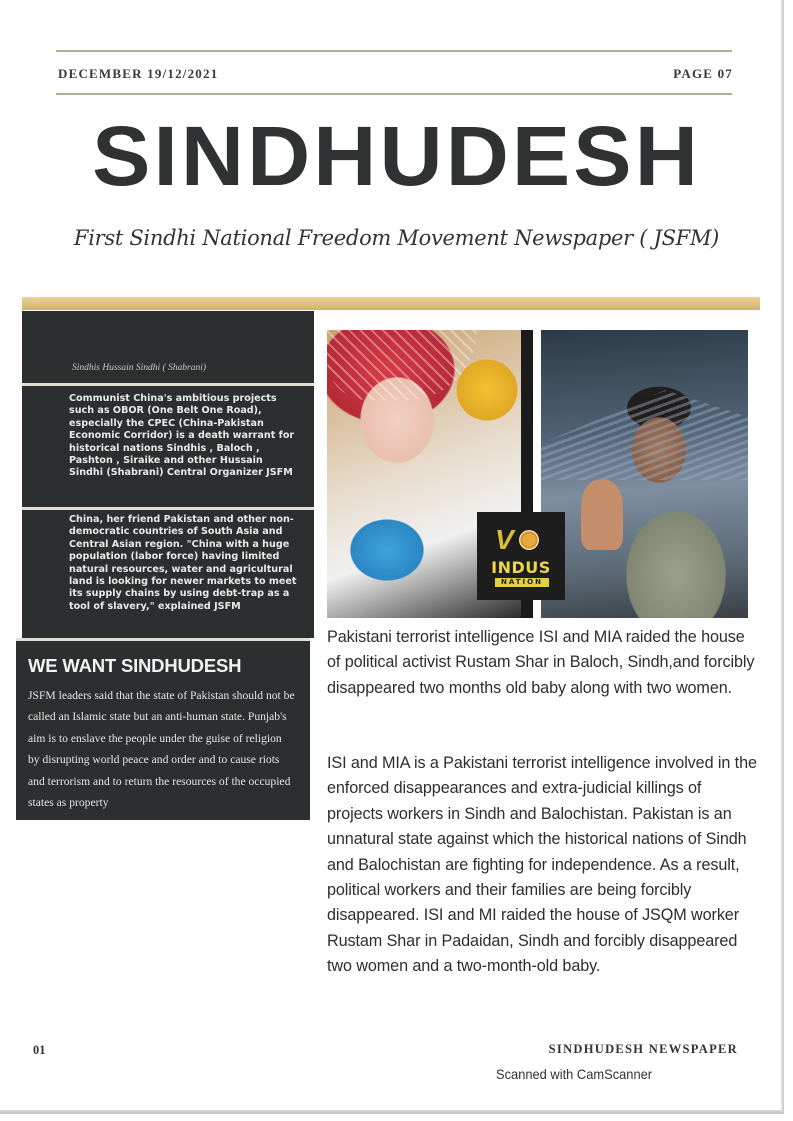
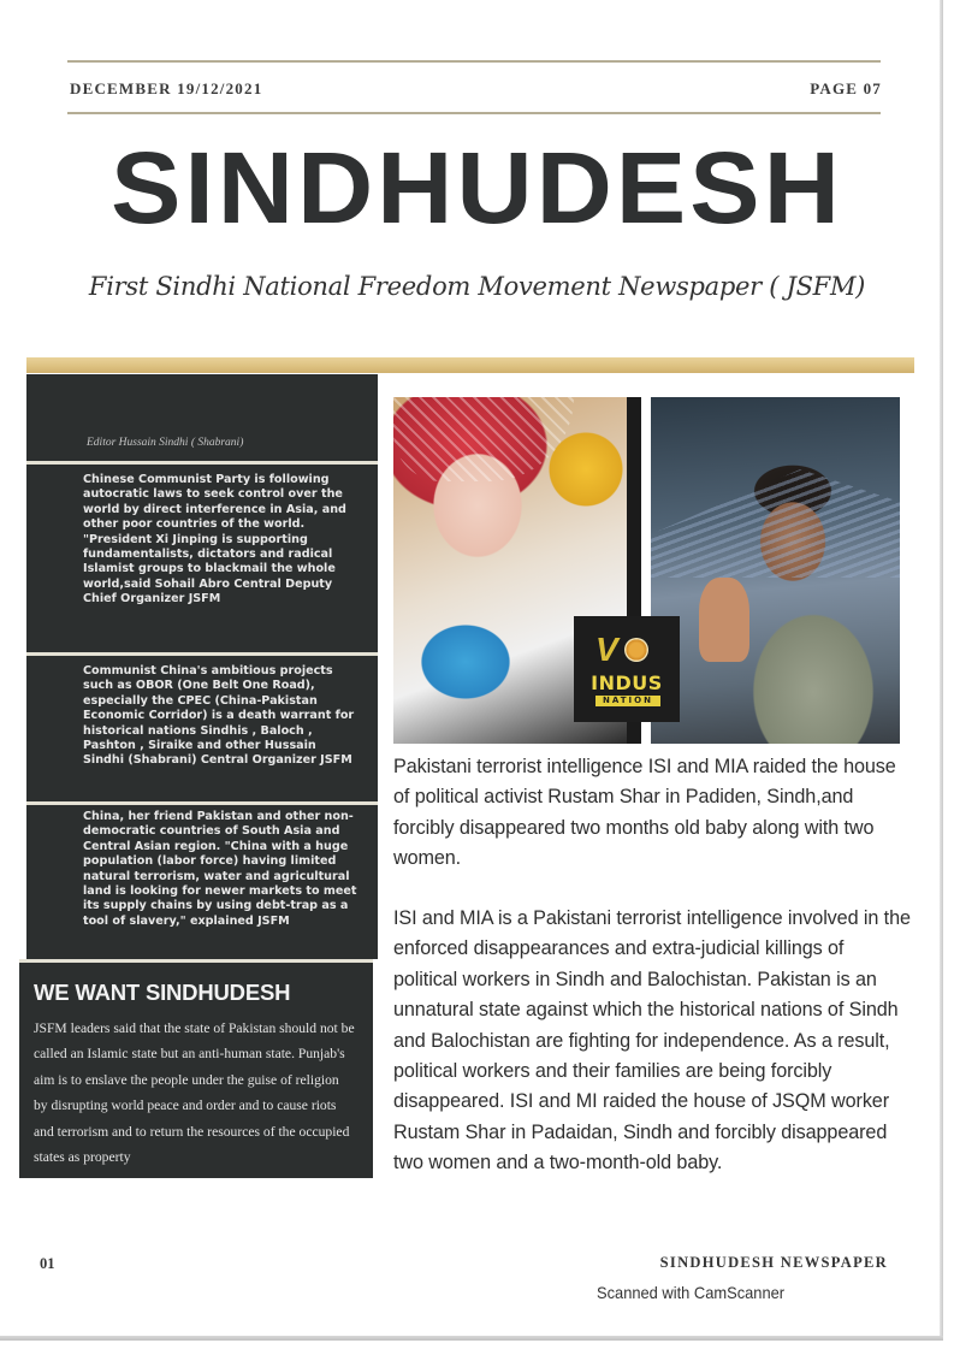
  DECEMBER 19/12/2021
  PAGE 07
  SINDHUDESH
  First Sindhi National Freedom Movement Newspaper ( JSFM)
- Sindhis Hussain Sindhi ( Shabrani)
+ Editor Hussain Sindhi ( Shabrani)
+ Chinese Communist Party is following autocratic laws to seek control over the world by direct interference in Asia, and other poor countries of the world. "President Xi Jinping is supporting fundamentalists, dictators and radical Islamist groups to blackmail the whole world,said Sohail Abro Central Deputy Chief Organizer JSFM
  Communist China's ambitious projects such as OBOR (One Belt One Road), especially the CPEC (China-Pakistan Economic Corridor) is a death warrant for historical nations Sindhis , Baloch , Pashton , Siraike and other Hussain Sindhi (Shabrani) Central Organizer JSFM
- China, her friend Pakistan and other non-democratic countries of South Asia and Central Asian region. "China with a huge population (labor force) having limited natural resources, water and agricultural land is looking for newer markets to meet its supply chains by using debt-trap as a tool of slavery," explained JSFM
+ China, her friend Pakistan and other non-democratic countries of South Asia and Central Asian region. "China with a huge population (labor force) having limited natural terrorism, water and agricultural land is looking for newer markets to meet its supply chains by using debt-trap as a tool of slavery," explained JSFM
  WE WANT SINDHUDESH
  JSFM leaders said that the state of Pakistan should not be called an Islamic state but an anti-human state. Punjab's aim is to enslave the people under the guise of religion by disrupting world peace and order and to cause riots and terrorism and to return the resources of the occupied states as property
  V
  INDUS
  NATION
- Pakistani terrorist intelligence ISI and MIA raided the house of political activist Rustam Shar in Baloch, Sindh,and forcibly disappeared two months old baby along with two women.
+ Pakistani terrorist intelligence ISI and MIA raided the house of political activist Rustam Shar in Padiden, Sindh,and forcibly disappeared two months old baby along with two women.
- ISI and MIA is a Pakistani terrorist intelligence involved in the enforced disappearances and extra-judicial killings of projects workers in Sindh and Balochistan. Pakistan is an unnatural state against which the historical nations of Sindh and Balochistan are fighting for independence. As a result, political workers and their families are being forcibly disappeared. ISI and MI raided the house of JSQM worker Rustam Shar in Padaidan, Sindh and forcibly disappeared two women and a two-month-old baby.
+ ISI and MIA is a Pakistani terrorist intelligence involved in the enforced disappearances and extra-judicial killings of political workers in Sindh and Balochistan. Pakistan is an unnatural state against which the historical nations of Sindh and Balochistan are fighting for independence. As a result, political workers and their families are being forcibly disappeared. ISI and MI raided the house of JSQM worker Rustam Shar in Padaidan, Sindh and forcibly disappeared two women and a two-month-old baby.
  01
  SINDHUDESH NEWSPAPER
  Scanned with CamScanner
